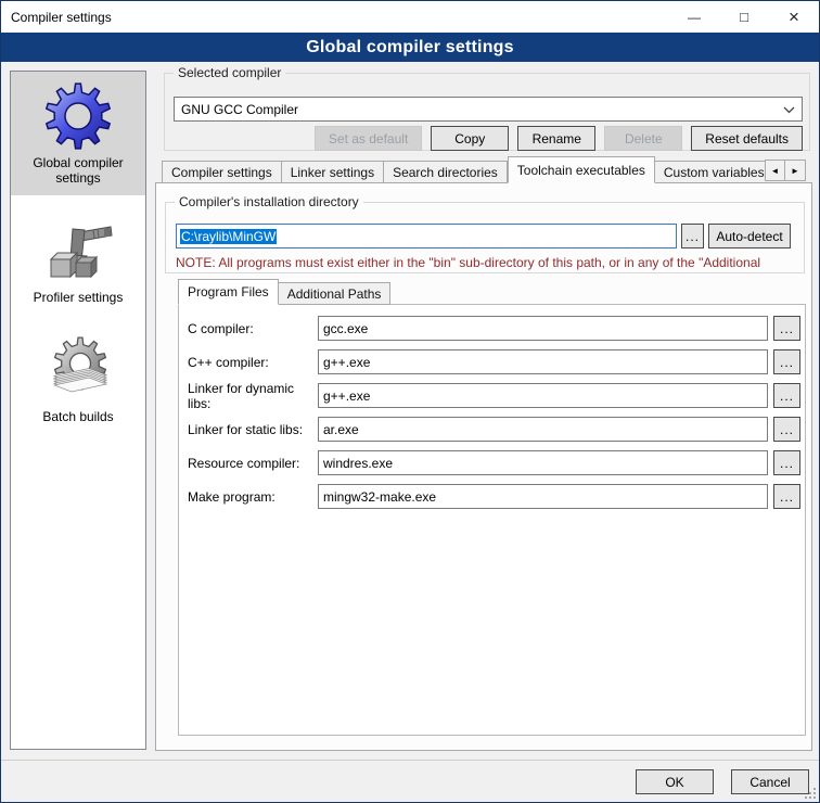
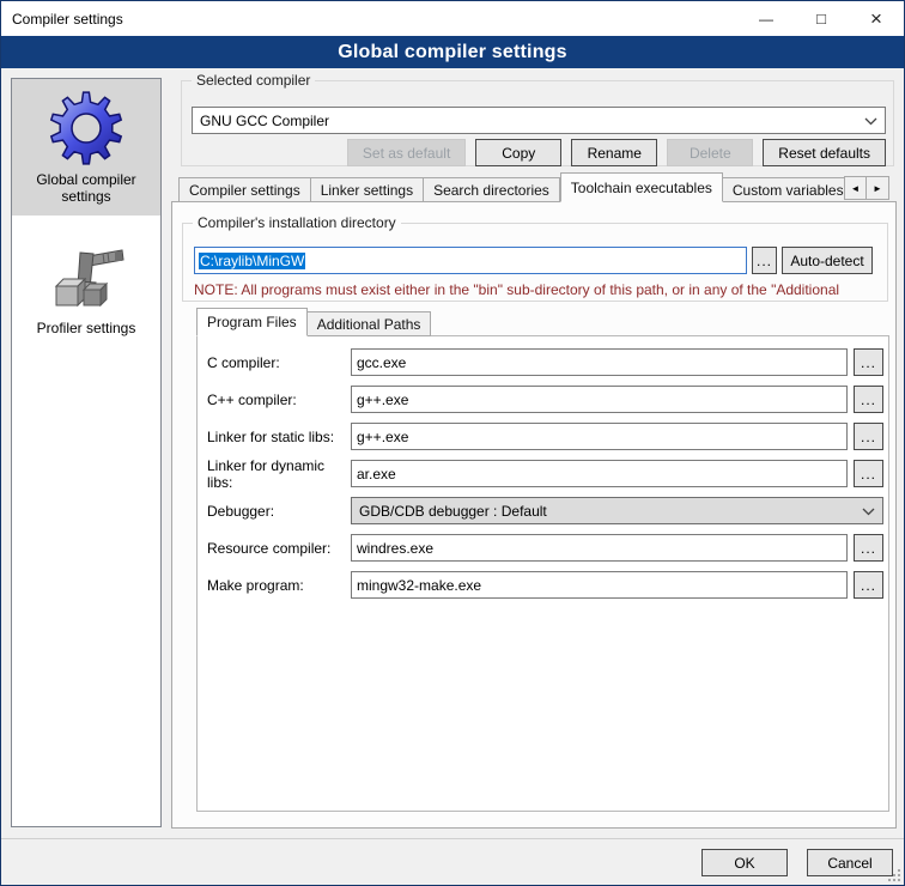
  Compiler settings
  —
  □
  ×
  Global compiler settings
  Global compiler settings
  Profiler settings
- Batch builds
  Selected compiler
  GNU GCC Compiler
  Set as default
  Copy
  Rename
  Delete
  Reset defaults
  Compiler settings
  Linker settings
  Search directories
  Toolchain executables
  Custom variables
  ◄
  ►
  Compiler's installation directory
  C:\raylib\MinGW
  ...
  Auto-detect
  NOTE: All programs must exist either in the "bin" sub-directory of this path, or in any of the "Additional
  Program Files
  Additional Paths
  C compiler:
  gcc.exe
  ...
  C++ compiler:
  g++.exe
  ...
- Linker for dynamic libs:
+ Linker for static libs:
  g++.exe
  ...
- Linker for static libs:
+ Linker for dynamic libs:
  ar.exe
  ...
+ Debugger:
+ GDB/CDB debugger : Default
  Resource compiler:
  windres.exe
  ...
  Make program:
  mingw32-make.exe
  ...
  OK
  Cancel
